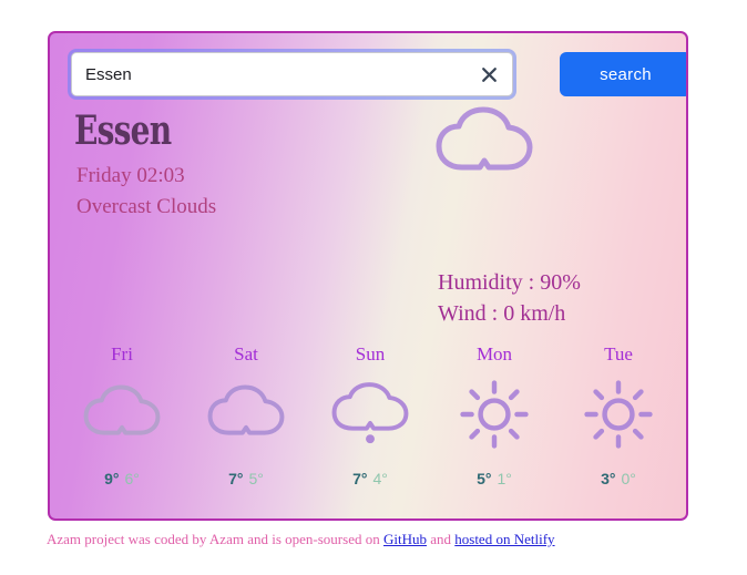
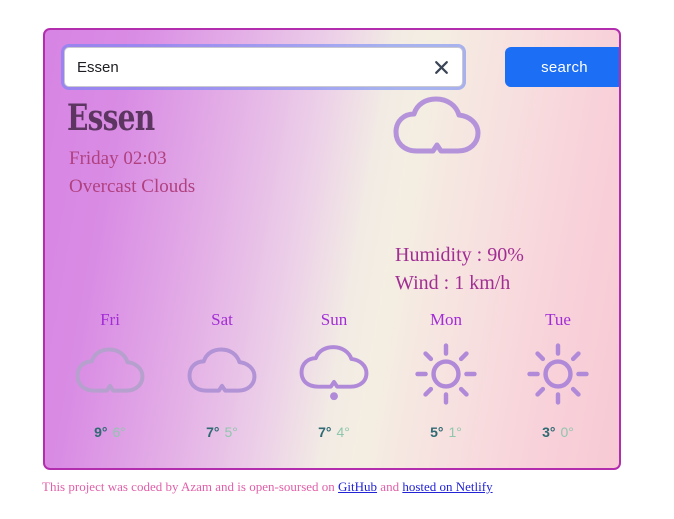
  Essen
  search
  Essen
  Friday 02:03
  Overcast Clouds
  Humidity : 90%
- Wind : 0 km/h
+ Wind : 1 km/h
  Fri
  9° 6°
  Sat
  7° 5°
  Sun
  7° 4°
  Mon
  5° 1°
  Tue
  3° 0°
- Azam project was coded by Azam and is open-soursed on GitHub and hosted on Netlify
+ This project was coded by Azam and is open-soursed on GitHub and hosted on Netlify
